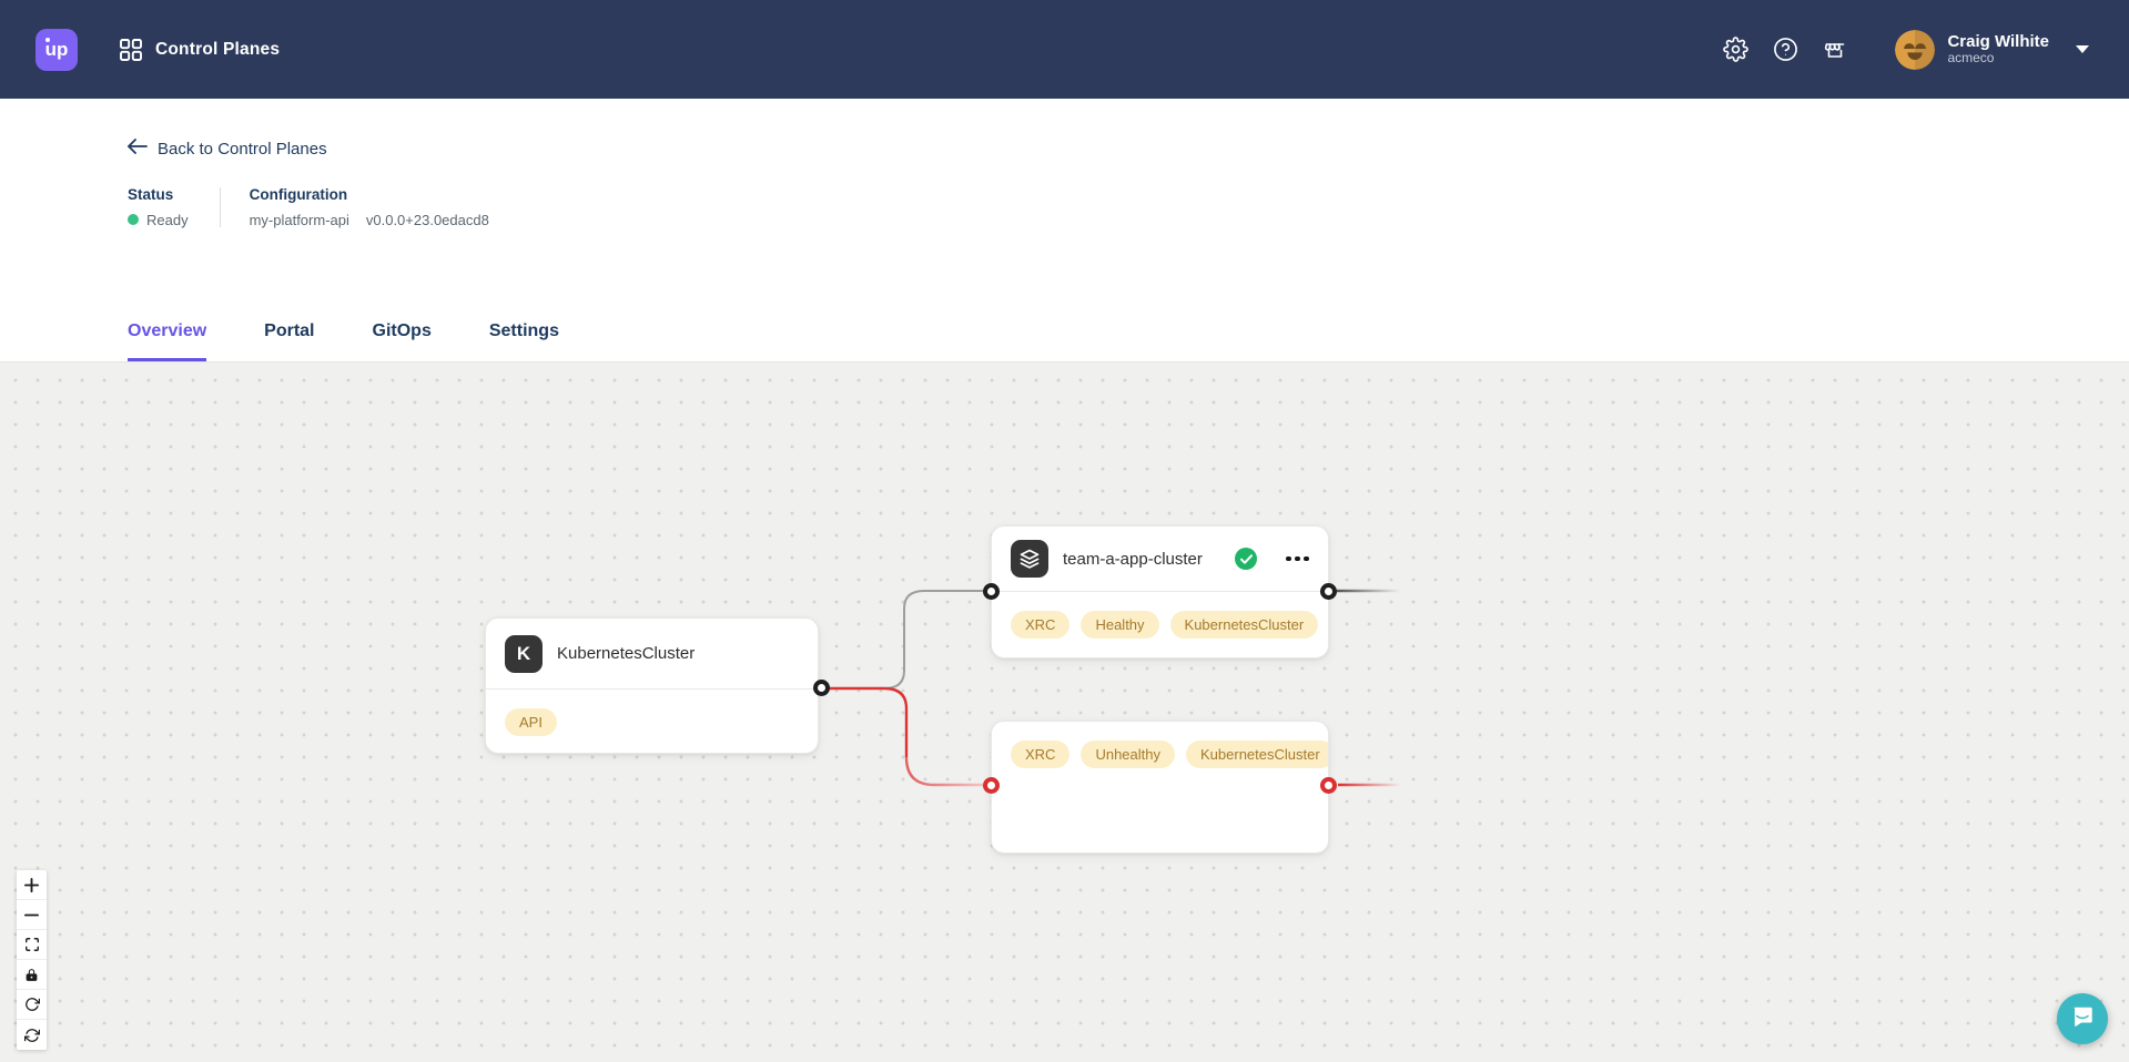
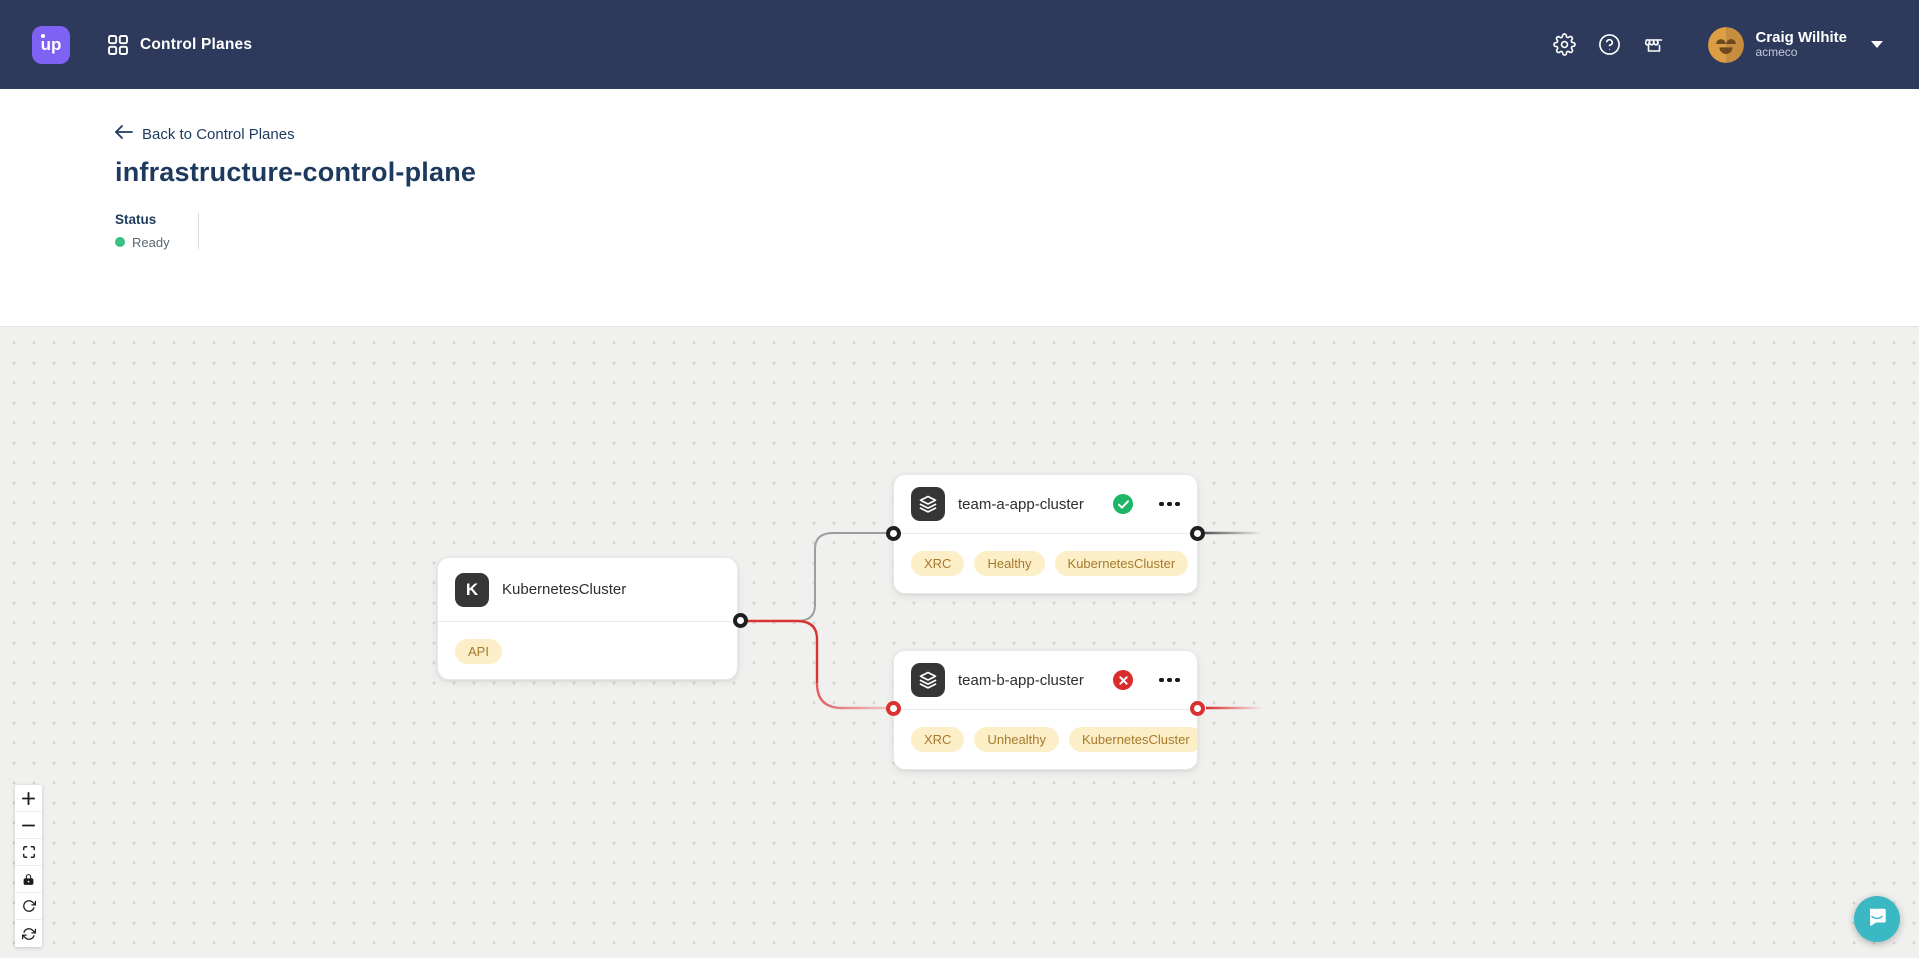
  up
  Control Planes
  Craig Wilhite
  acmeco
  Back to Control Planes
+ infrastructure-control-plane
  Status
  Ready
- Configuration
- my-platform-api
- v0.0.0+23.0edacd8
- Overview
- Portal
- GitOps
- Settings
  K
  KubernetesCluster
  API
  team-a-app-cluster
  XRC
  Healthy
  KubernetesCluster
+ team-b-app-cluster
  XRC
  Unhealthy
  KubernetesCluster
